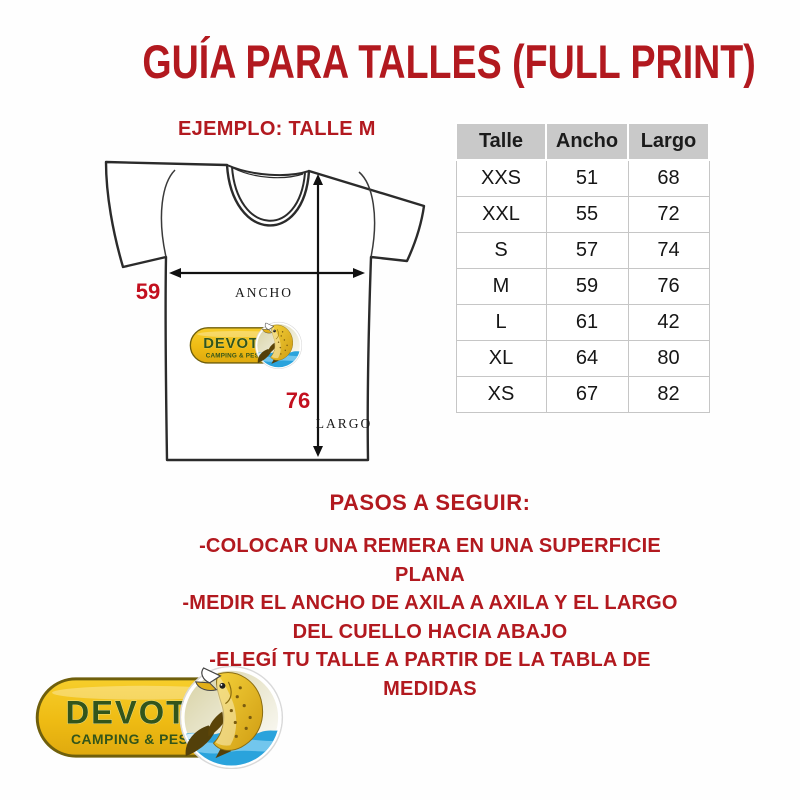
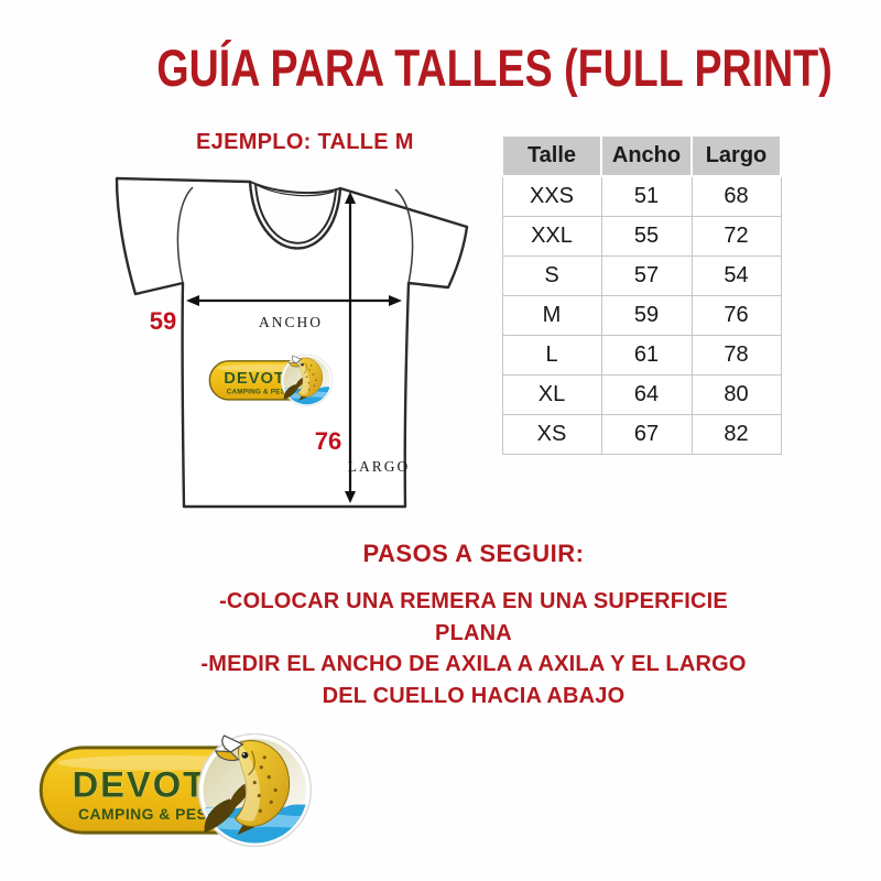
  GUÍA PARA TALLES (FULL PRINT)
  EJEMPLO: TALLE M
  ANCHO
  LARGO
  59
  76
  Talle	Ancho	Largo
  XXS	51	68
  XXL	55	72
- S	57	74
+ S	57	54
  M	59	76
- L	61	42
+ L	61	78
  XL	64	80
  XS	67	82
  PASOS A SEGUIR:
  -COLOCAR UNA REMERA EN UNA SUPERFICIE PLANA
  -MEDIR EL ANCHO DE AXILA A AXILA Y EL LARGO DEL CUELLO HACIA ABAJO
- -ELEGÍ TU TALLE A PARTIR DE LA TABLA DE MEDIDAS
